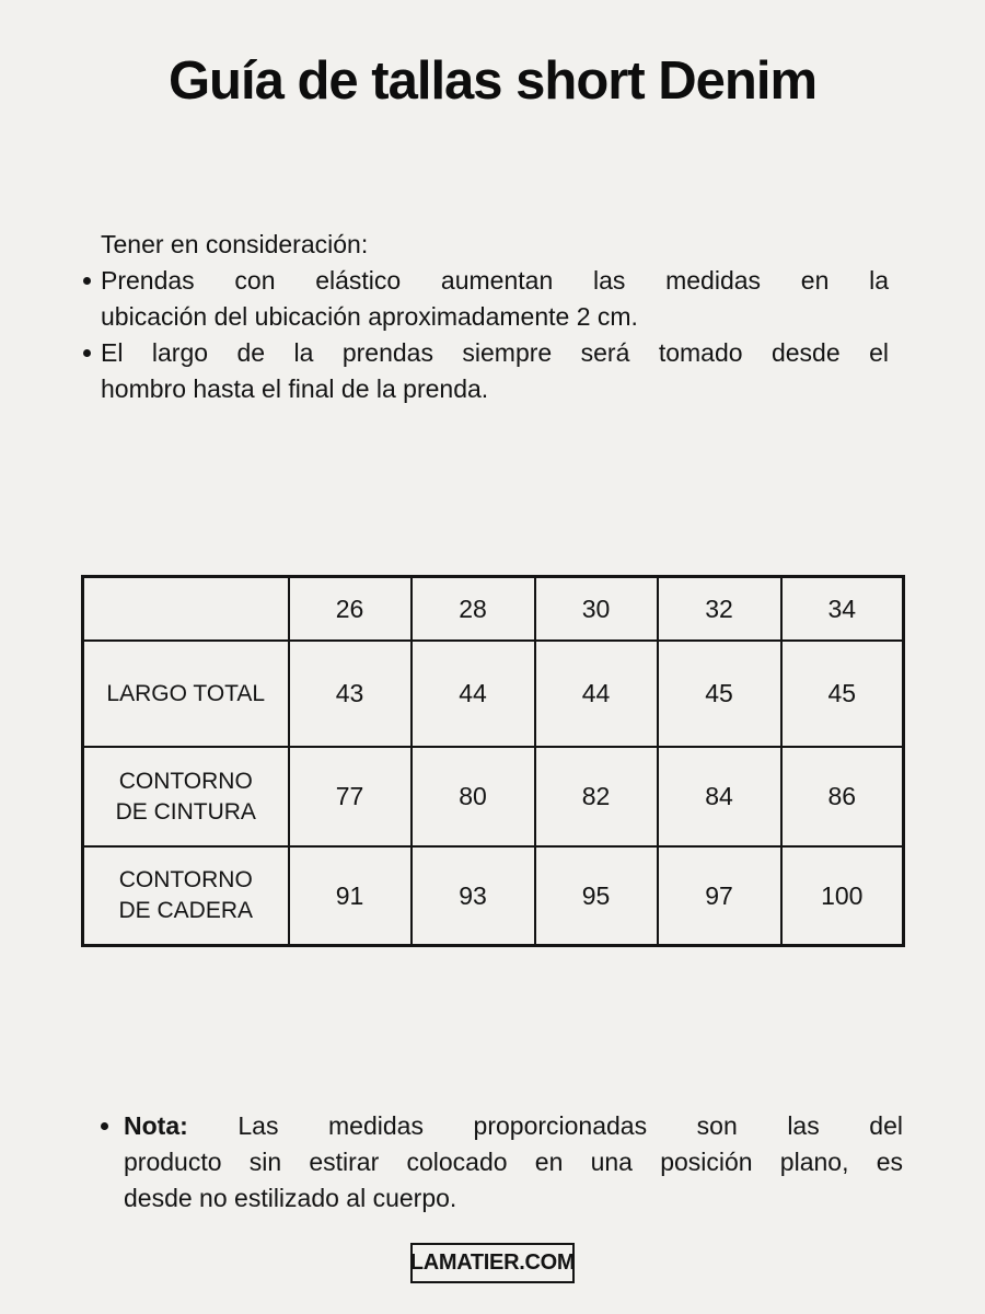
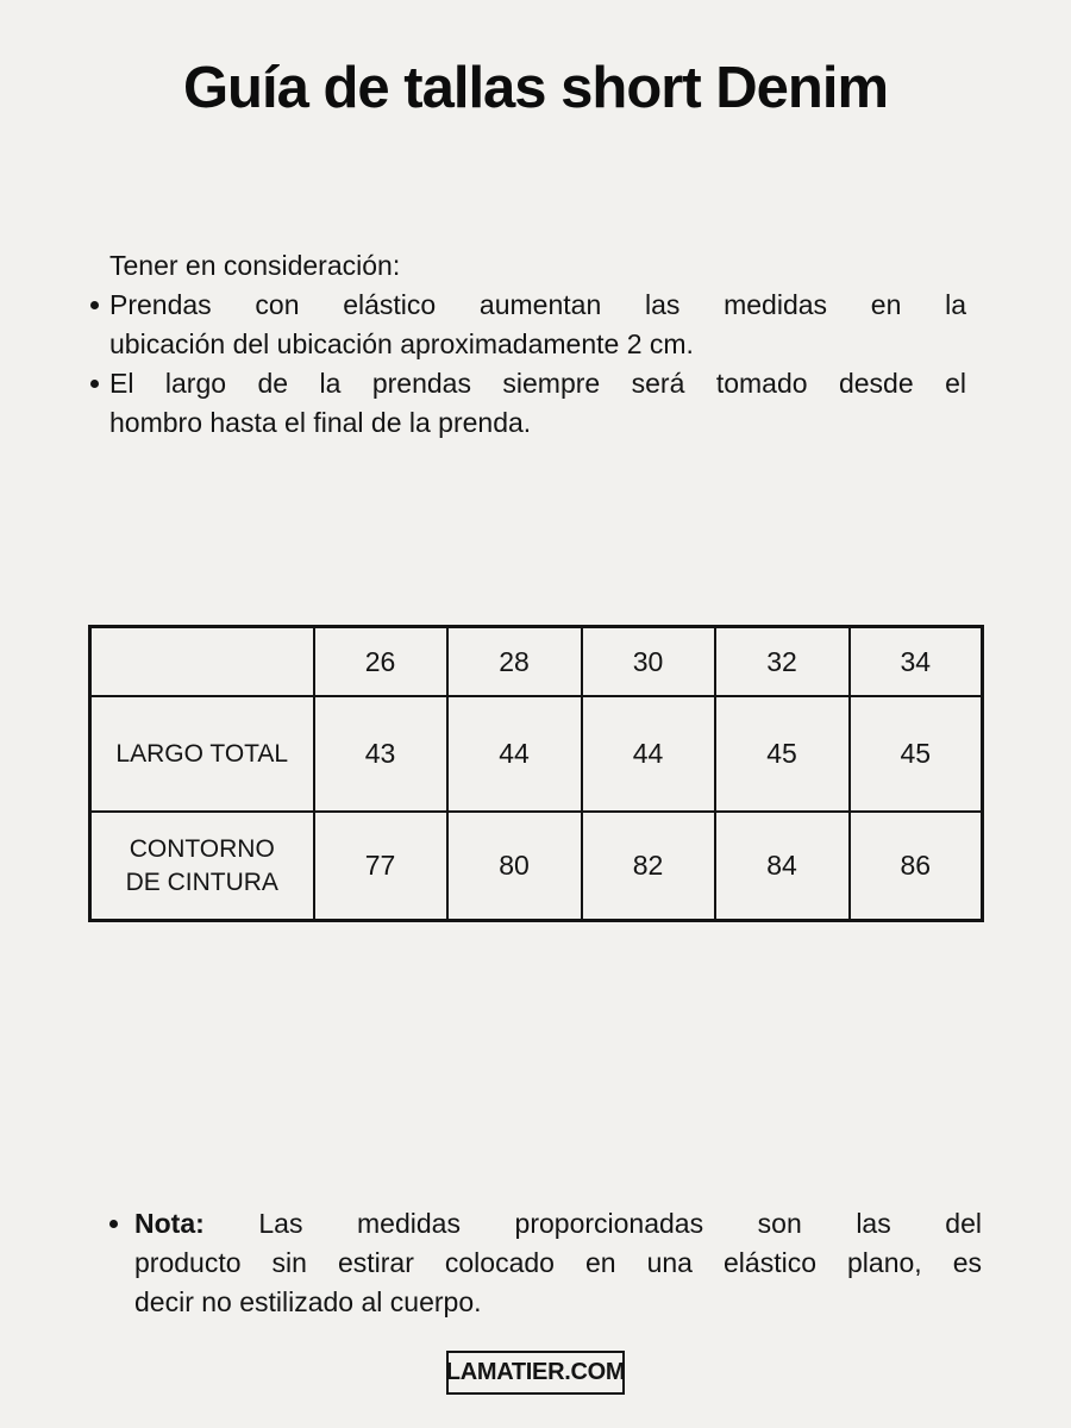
  Guía de tallas short Denim
  Tener en consideración:
  Prendas con elástico aumentan las medidas en la
  ubicación del ubicación aproximadamente 2 cm.
  El largo de la prendas siempre será tomado desde el
  hombro hasta el final de la prenda.
  	26	28	30	32	34
  LARGO TOTAL	43	44	44	45	45
  CONTORNO DE CINTURA	77	80	82	84	86
- CONTORNO DE CADERA	91	93	95	97	100
  Nota: Las medidas proporcionadas son las del
- producto sin estirar colocado en una posición plano, es
+ producto sin estirar colocado en una elástico plano, es
- desde no estilizado al cuerpo.
+ decir no estilizado al cuerpo.
  LAMATIER.COM
